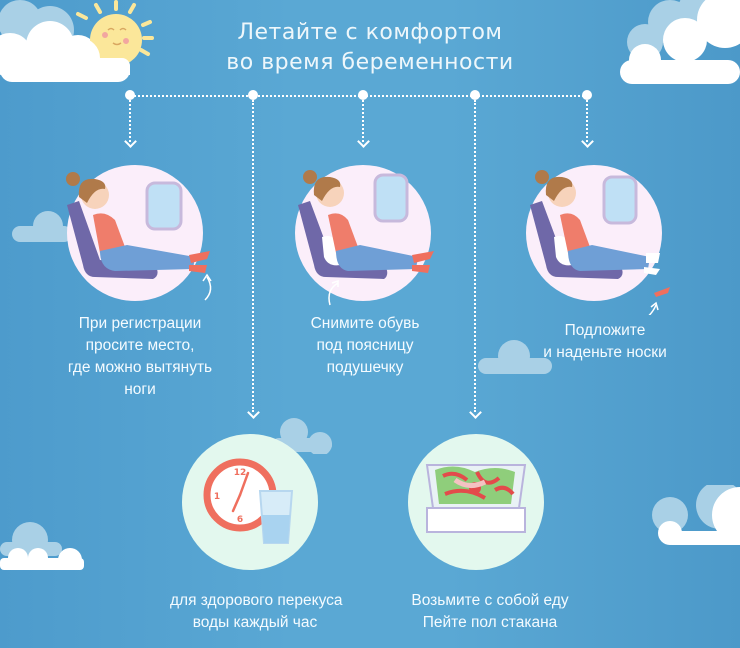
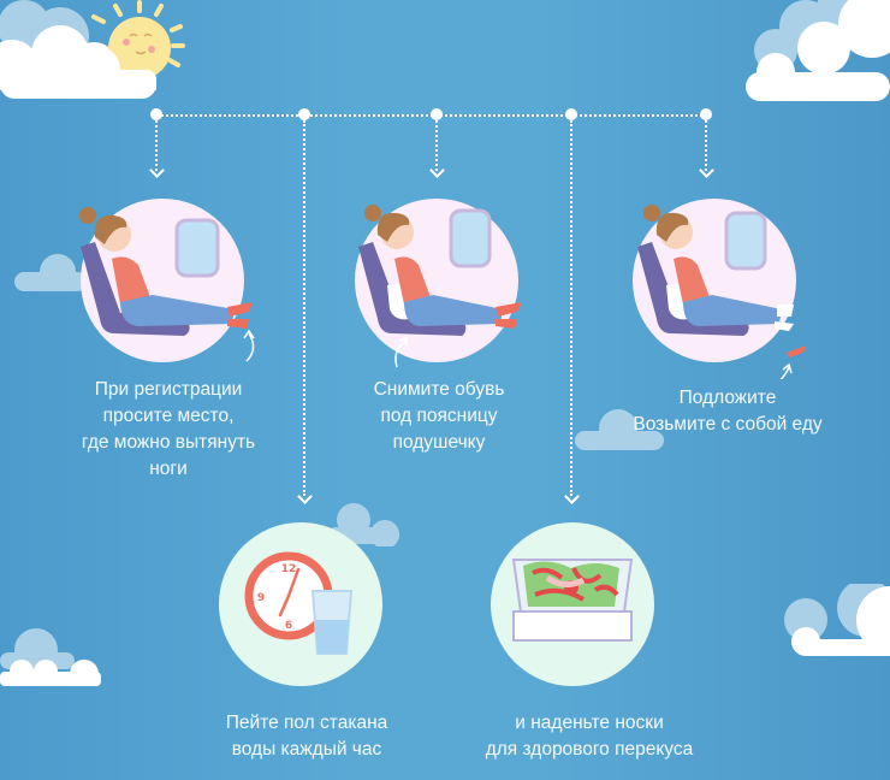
- Летайте с комфортом
- во время беременности
  При регистрации
  просите место,
  где можно вытянуть
  ноги
  Снимите обувь
  под поясницу
  подушечку
  Подложите
- и наденьте носки
+ Возьмите с собой еду
  12
  6
- 1
+ 9
- для здорового перекуса
+ Пейте пол стакана
  воды каждый час
- Возьмите с собой еду
+ и наденьте носки
- Пейте пол стакана
+ для здорового перекуса
